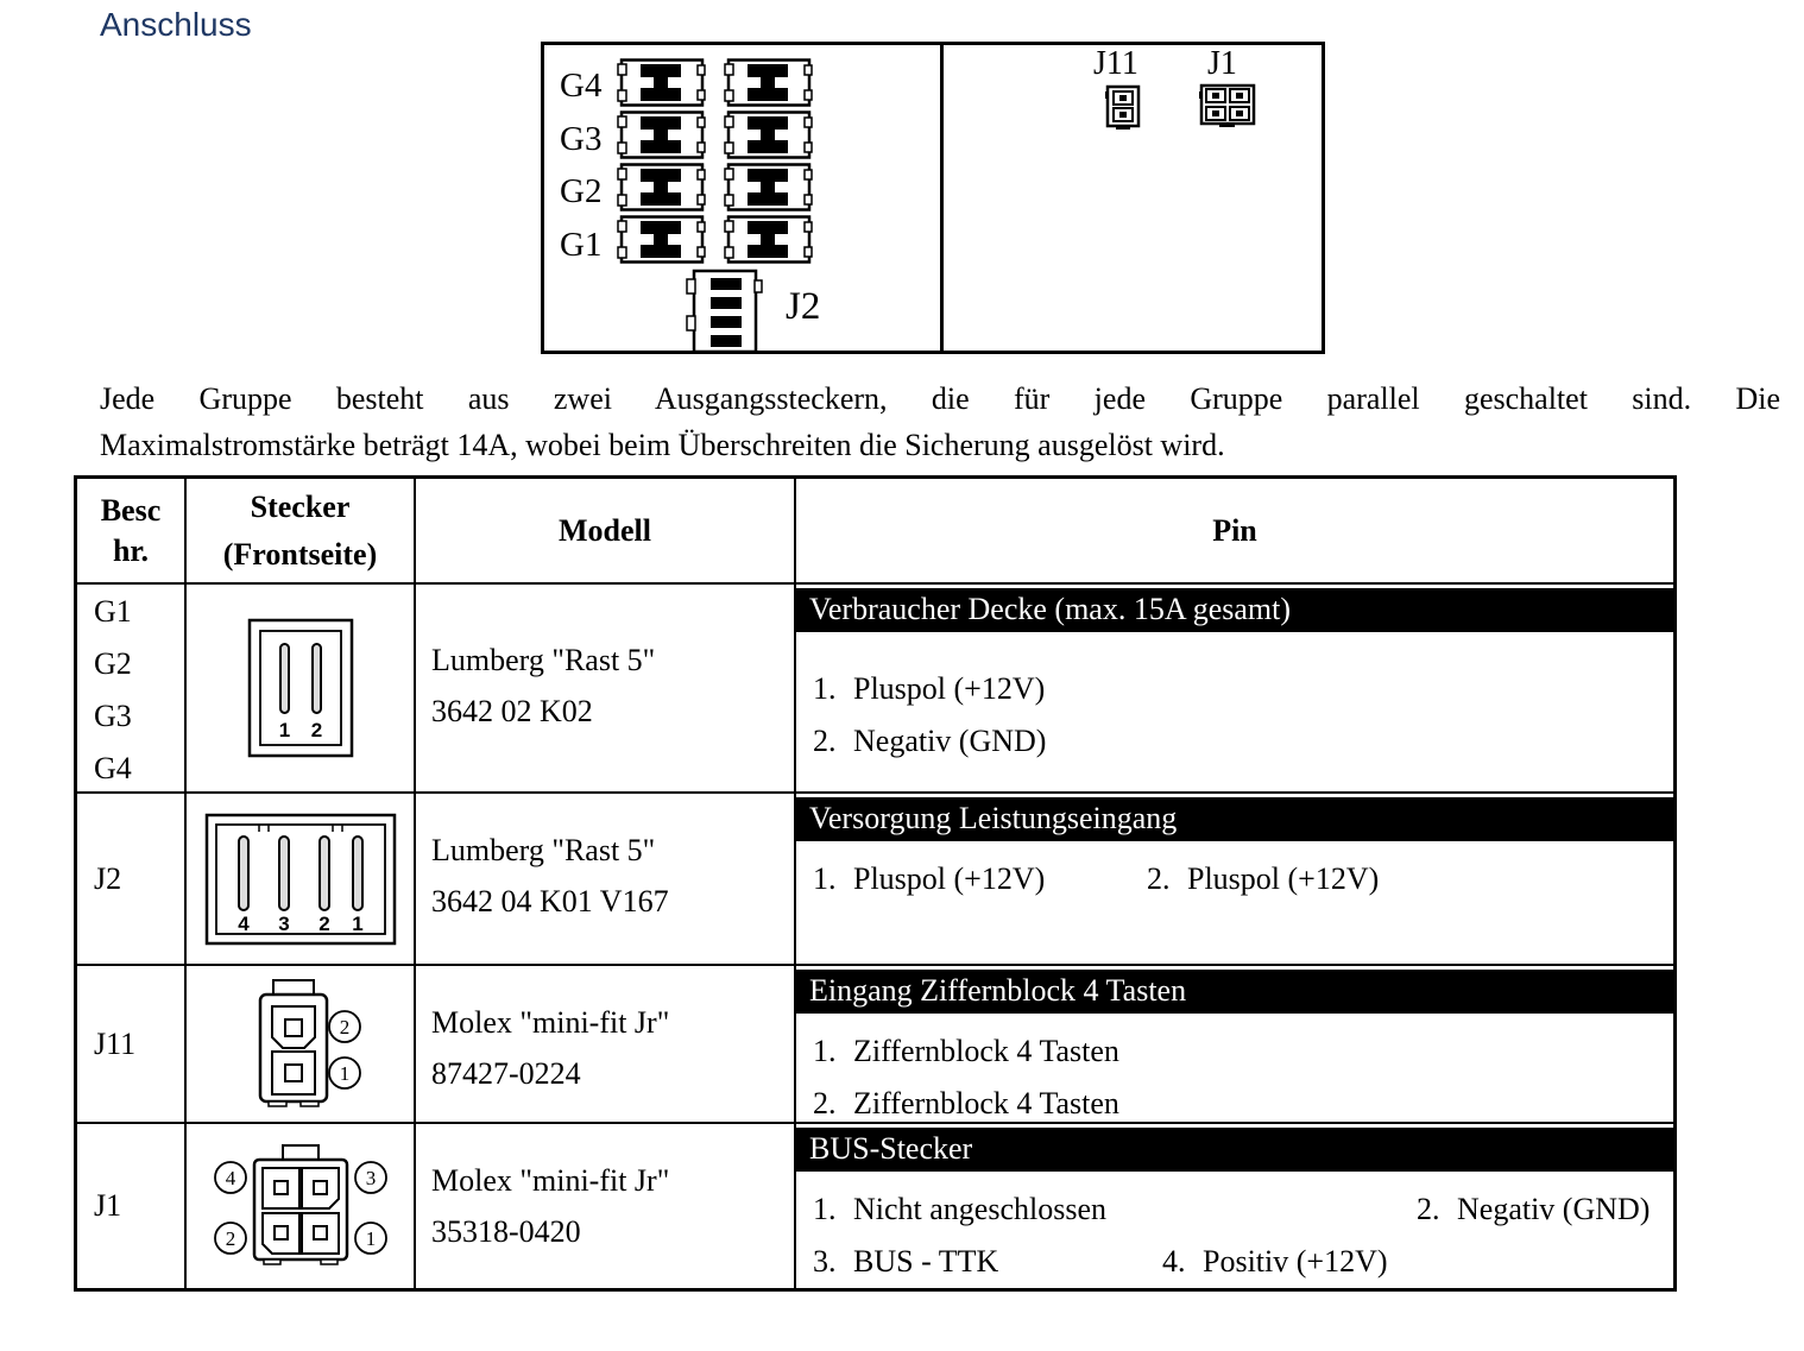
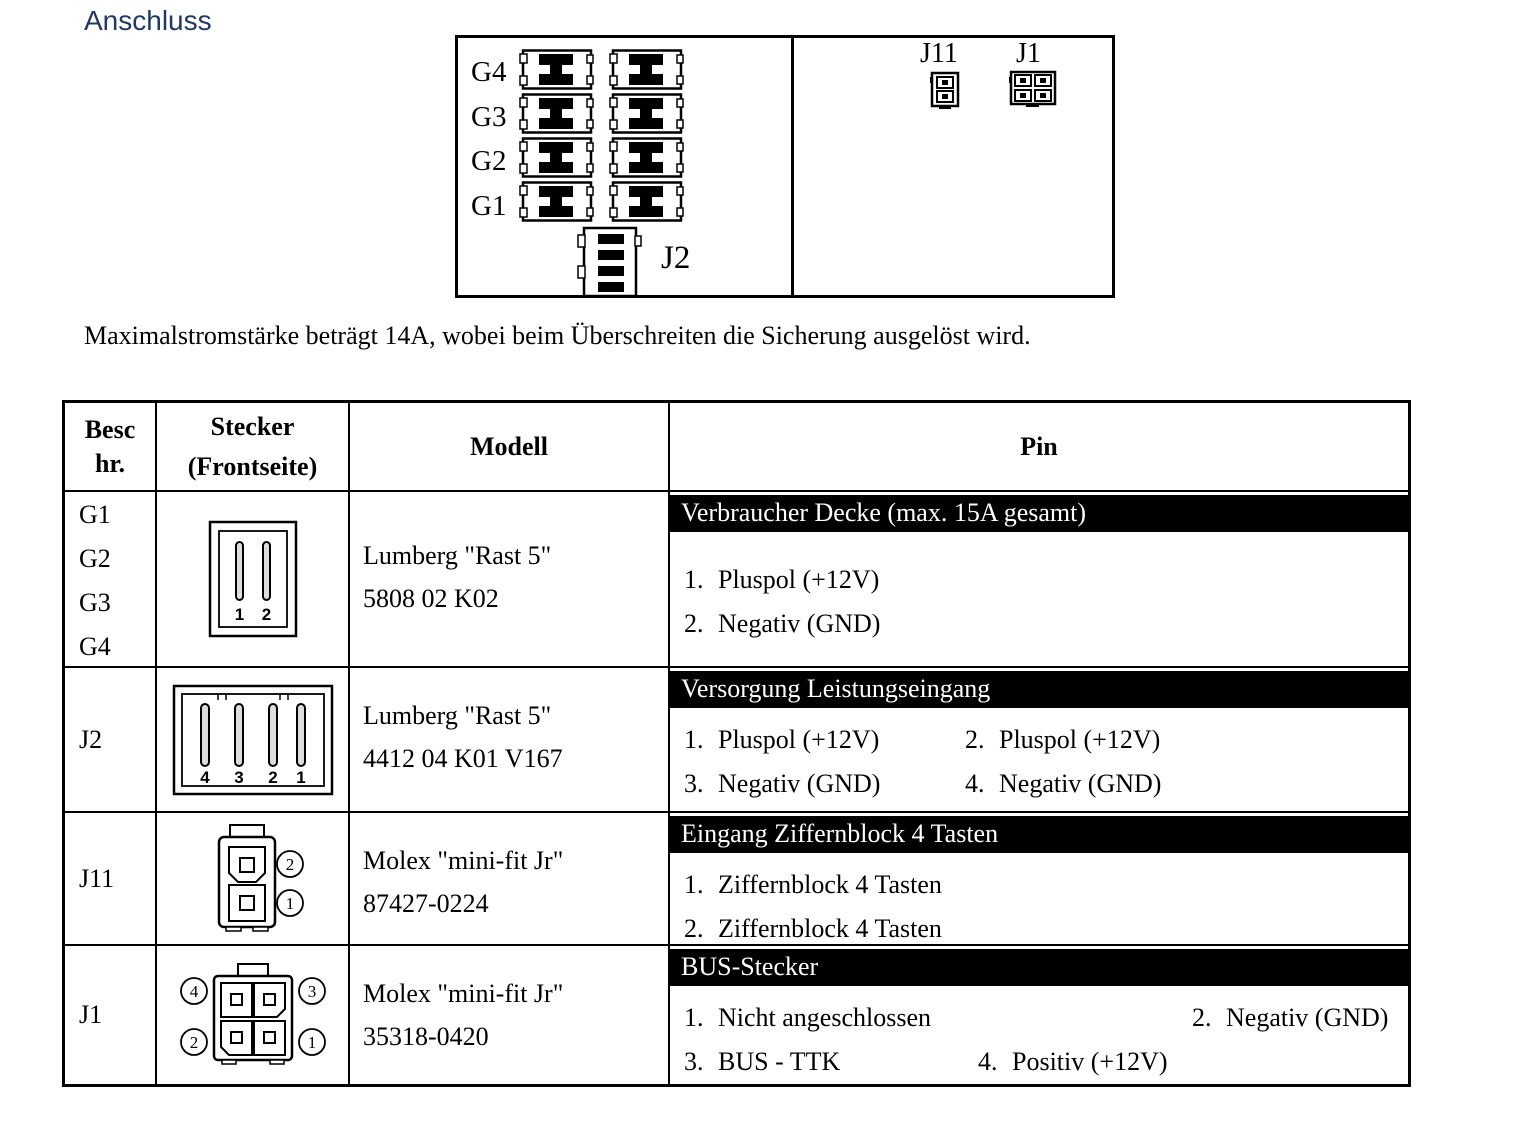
  Anschluss
  G4
  G3
  G2
  G1
  J2
  J11
  J1
- Jede Gruppe besteht aus zwei Ausgangssteckern, die für jede Gruppe parallel geschaltet sind. Die
  Maximalstromstärke beträgt 14A, wobei beim Überschreiten die Sicherung ausgelöst wird.
  Besc
  hr.
  Stecker
  (Frontseite)
  Modell
  Pin
  G1
  G2
  G3
  G4
  1
  2
  Lumberg "Rast 5"
- 3642 02 K02
+ 5808 02 K02
  Verbraucher Decke (max. 15A gesamt)
  1. Pluspol (+12V)
  2. Negativ (GND)
  J2
  4
  3
  2
  1
  Lumberg "Rast 5"
- 3642 04 K01 V167
+ 4412 04 K01 V167
  Versorgung Leistungseingang
  1. Pluspol (+12V)
  2. Pluspol (+12V)
+ 3. Negativ (GND)
+ 4. Negativ (GND)
  J11
  2
  1
  Molex "mini-fit Jr"
  87427-0224
  Eingang Ziffernblock 4 Tasten
  1. Ziffernblock 4 Tasten
  2. Ziffernblock 4 Tasten
  J1
  4
  3
  2
  1
  Molex "mini-fit Jr"
  35318-0420
  BUS-Stecker
  1. Nicht angeschlossen
  2. Negativ (GND)
  3. BUS - TTK
  4. Positiv (+12V)
